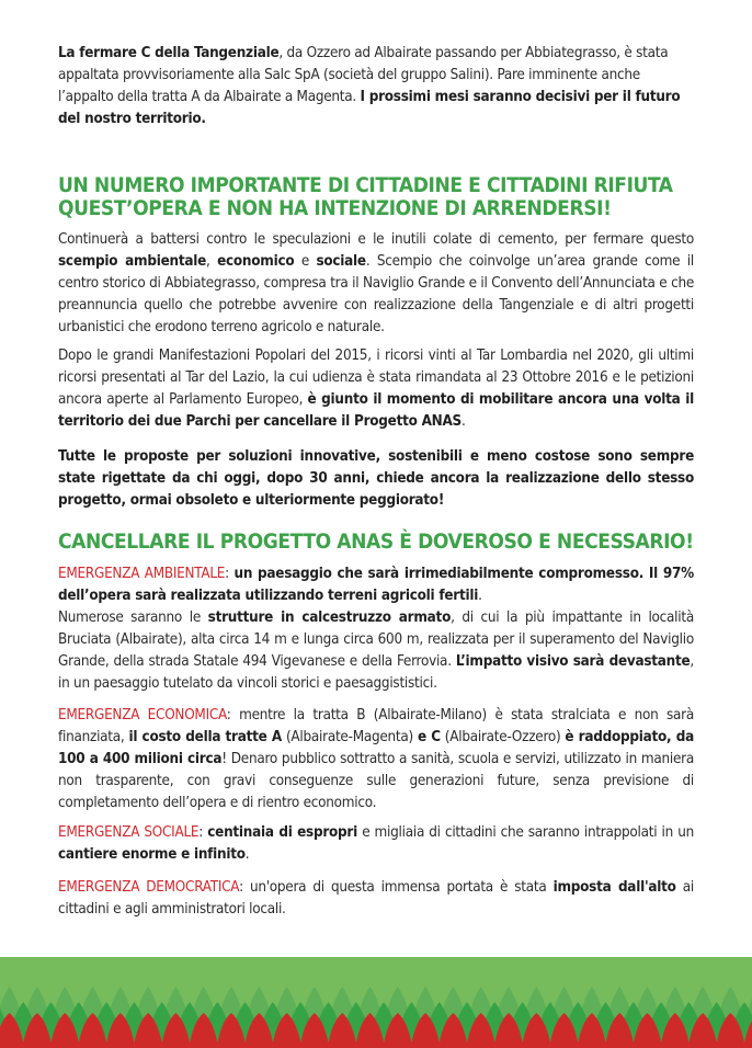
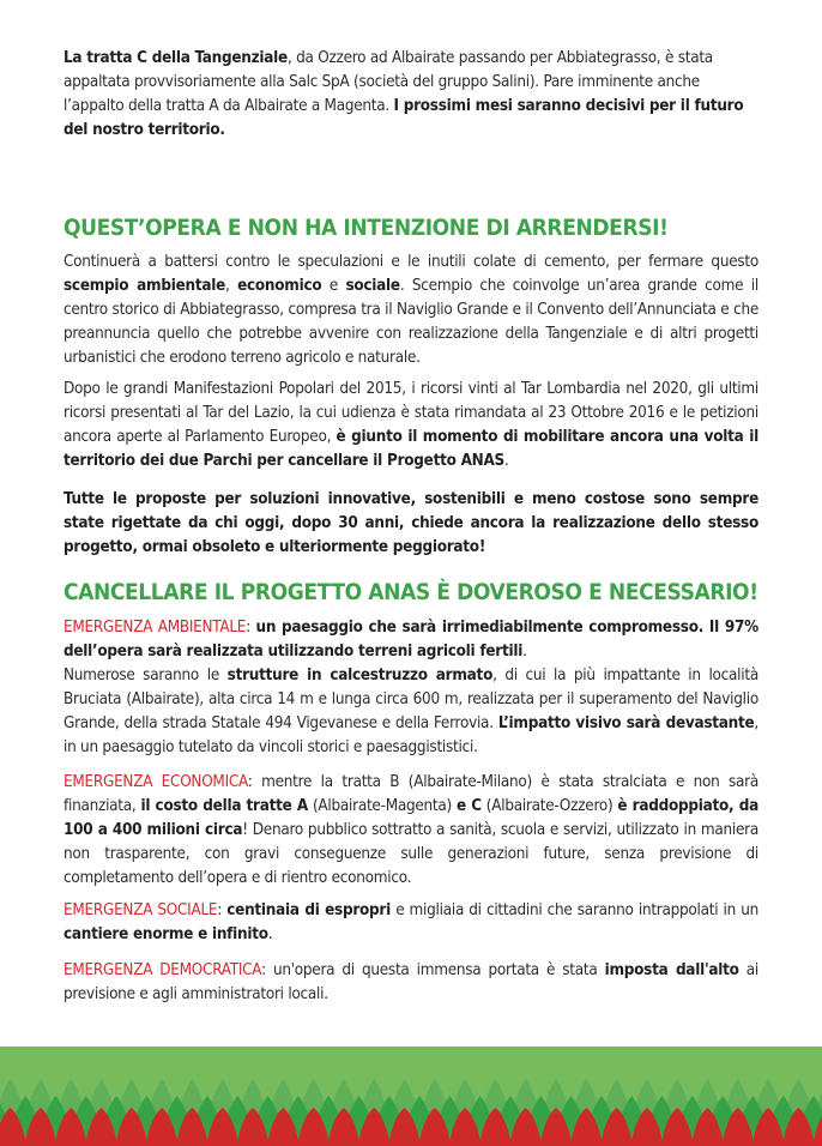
- La fermare C della Tangenziale, da Ozzero ad Albairate passando per Abbiategrasso, è stata appaltata provvisoriamente alla Salc SpA (società del gruppo Salini). Pare imminente anche l’appalto della tratta A da Albairate a Magenta. I prossimi mesi saranno decisivi per il futuro del nostro territorio.
+ La tratta C della Tangenziale, da Ozzero ad Albairate passando per Abbiategrasso, è stata appaltata provvisoriamente alla Salc SpA (società del gruppo Salini). Pare imminente anche l’appalto della tratta A da Albairate a Magenta. I prossimi mesi saranno decisivi per il futuro del nostro territorio.
- UN NUMERO IMPORTANTE DI CITTADINE E CITTADINI RIFIUTA
  QUEST’OPERA E NON HA INTENZIONE DI ARRENDERSI!
  Continuerà a battersi contro le speculazioni e le inutili colate di cemento, per fermare questo scempio ambientale, economico e sociale. Scempio che coinvolge un’area grande come il centro storico di Abbiategrasso, compresa tra il Naviglio Grande e il Convento dell’Annunciata e che preannuncia quello che potrebbe avvenire con realizzazione della Tangenziale e di altri progetti urbanistici che erodono terreno agricolo e naturale.
  Dopo le grandi Manifestazioni Popolari del 2015, i ricorsi vinti al Tar Lombardia nel 2020, gli ultimi ricorsi presentati al Tar del Lazio, la cui udienza è stata rimandata al 23 Ottobre 2016 e le petizioni ancora aperte al Parlamento Europeo, è giunto il momento di mobilitare ancora una volta il territorio dei due Parchi per cancellare il Progetto ANAS.
  Tutte le proposte per soluzioni innovative, sostenibili e meno costose sono sempre state rigettate da chi oggi, dopo 30 anni, chiede ancora la realizzazione dello stesso progetto, ormai obsoleto e ulteriormente peggiorato!
  CANCELLARE IL PROGETTO ANAS È DOVEROSO E NECESSARIO!
  EMERGENZA AMBIENTALE: un paesaggio che sarà irrimediabilmente compromesso. Il 97% dell’opera sarà realizzata utilizzando terreni agricoli fertili.
  Numerose saranno le strutture in calcestruzzo armato, di cui la più impattante in località Bruciata (Albairate), alta circa 14 m e lunga circa 600 m, realizzata per il superamento del Naviglio Grande, della strada Statale 494 Vigevanese e della Ferrovia. L’impatto visivo sarà devastante, in un paesaggio tutelato da vincoli storici e paesaggististici.
  EMERGENZA ECONOMICA: mentre la tratta B (Albairate-Milano) è stata stralciata e non sarà finanziata, il costo della tratte A (Albairate-Magenta) e C (Albairate-Ozzero) è raddoppiato, da 100 a 400 milioni circa! Denaro pubblico sottratto a sanità, scuola e servizi, utilizzato in maniera non trasparente, con gravi conseguenze sulle generazioni future, senza previsione di completamento dell’opera e di rientro economico.
  EMERGENZA SOCIALE: centinaia di espropri e migliaia di cittadini che saranno intrappolati in un cantiere enorme e infinito.
- EMERGENZA DEMOCRATICA: un'opera di questa immensa portata è stata imposta dall'alto ai cittadini e agli amministratori locali.
+ EMERGENZA DEMOCRATICA: un'opera di questa immensa portata è stata imposta dall'alto ai previsione e agli amministratori locali.
